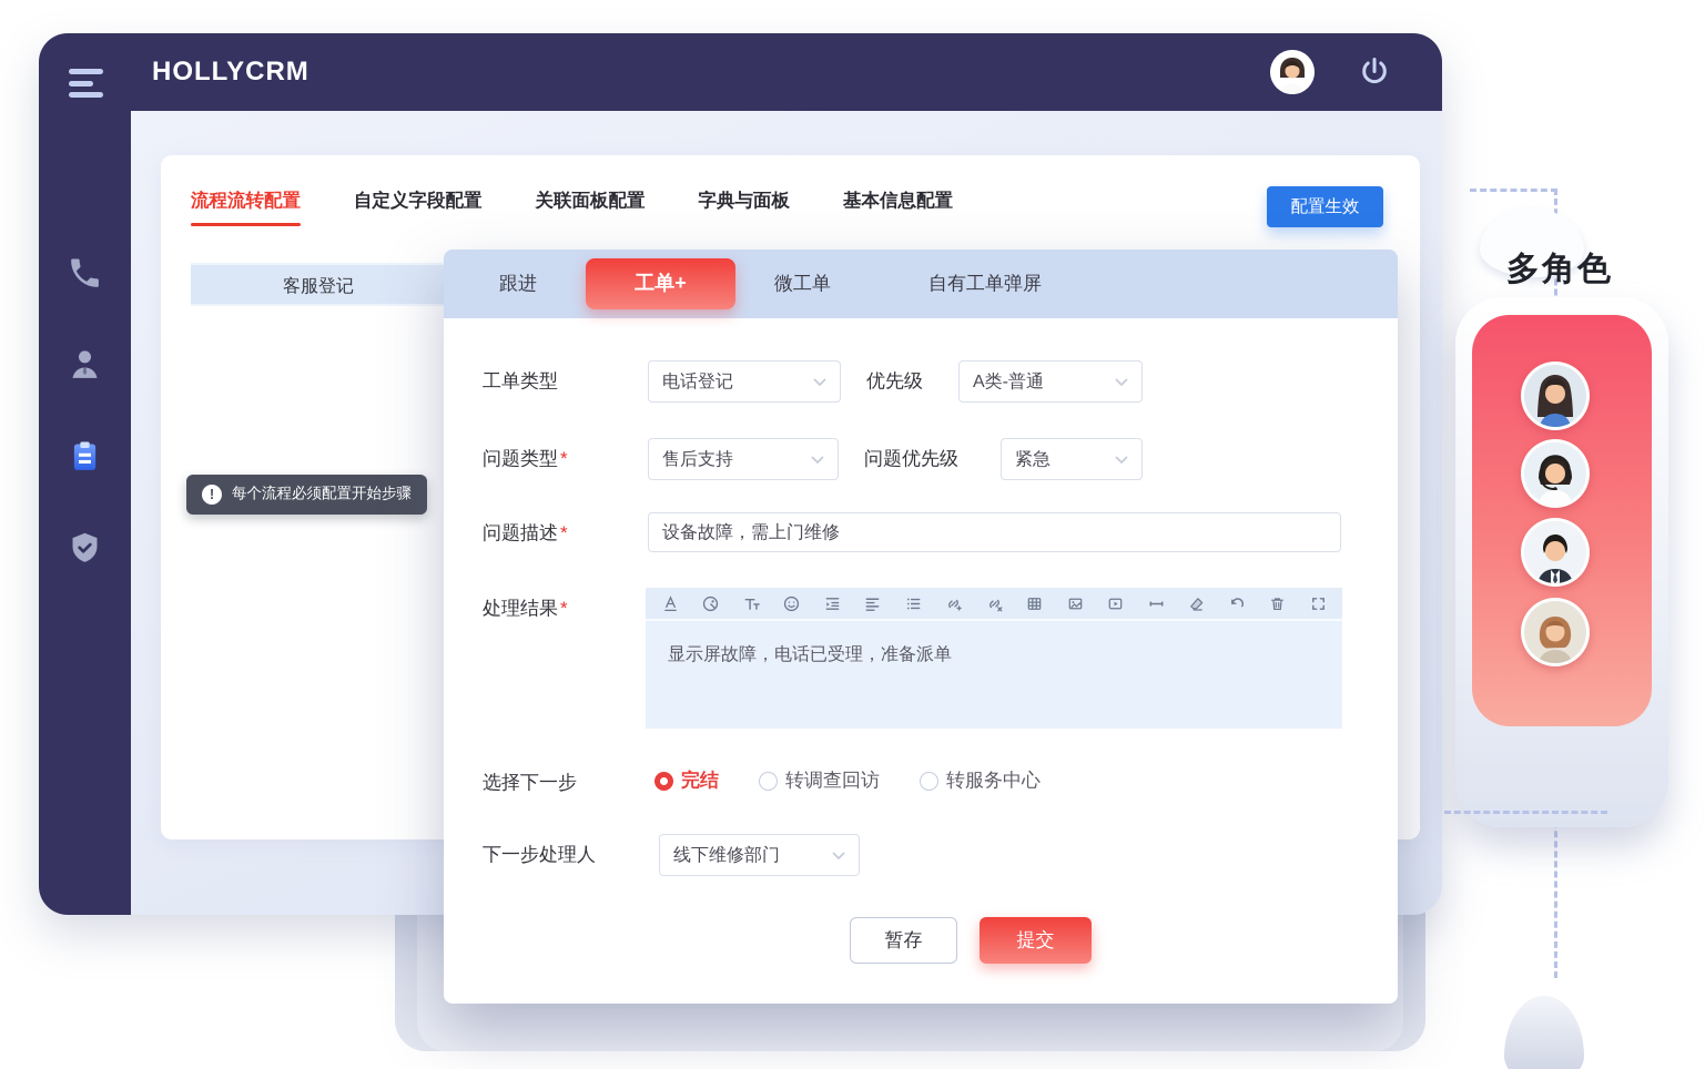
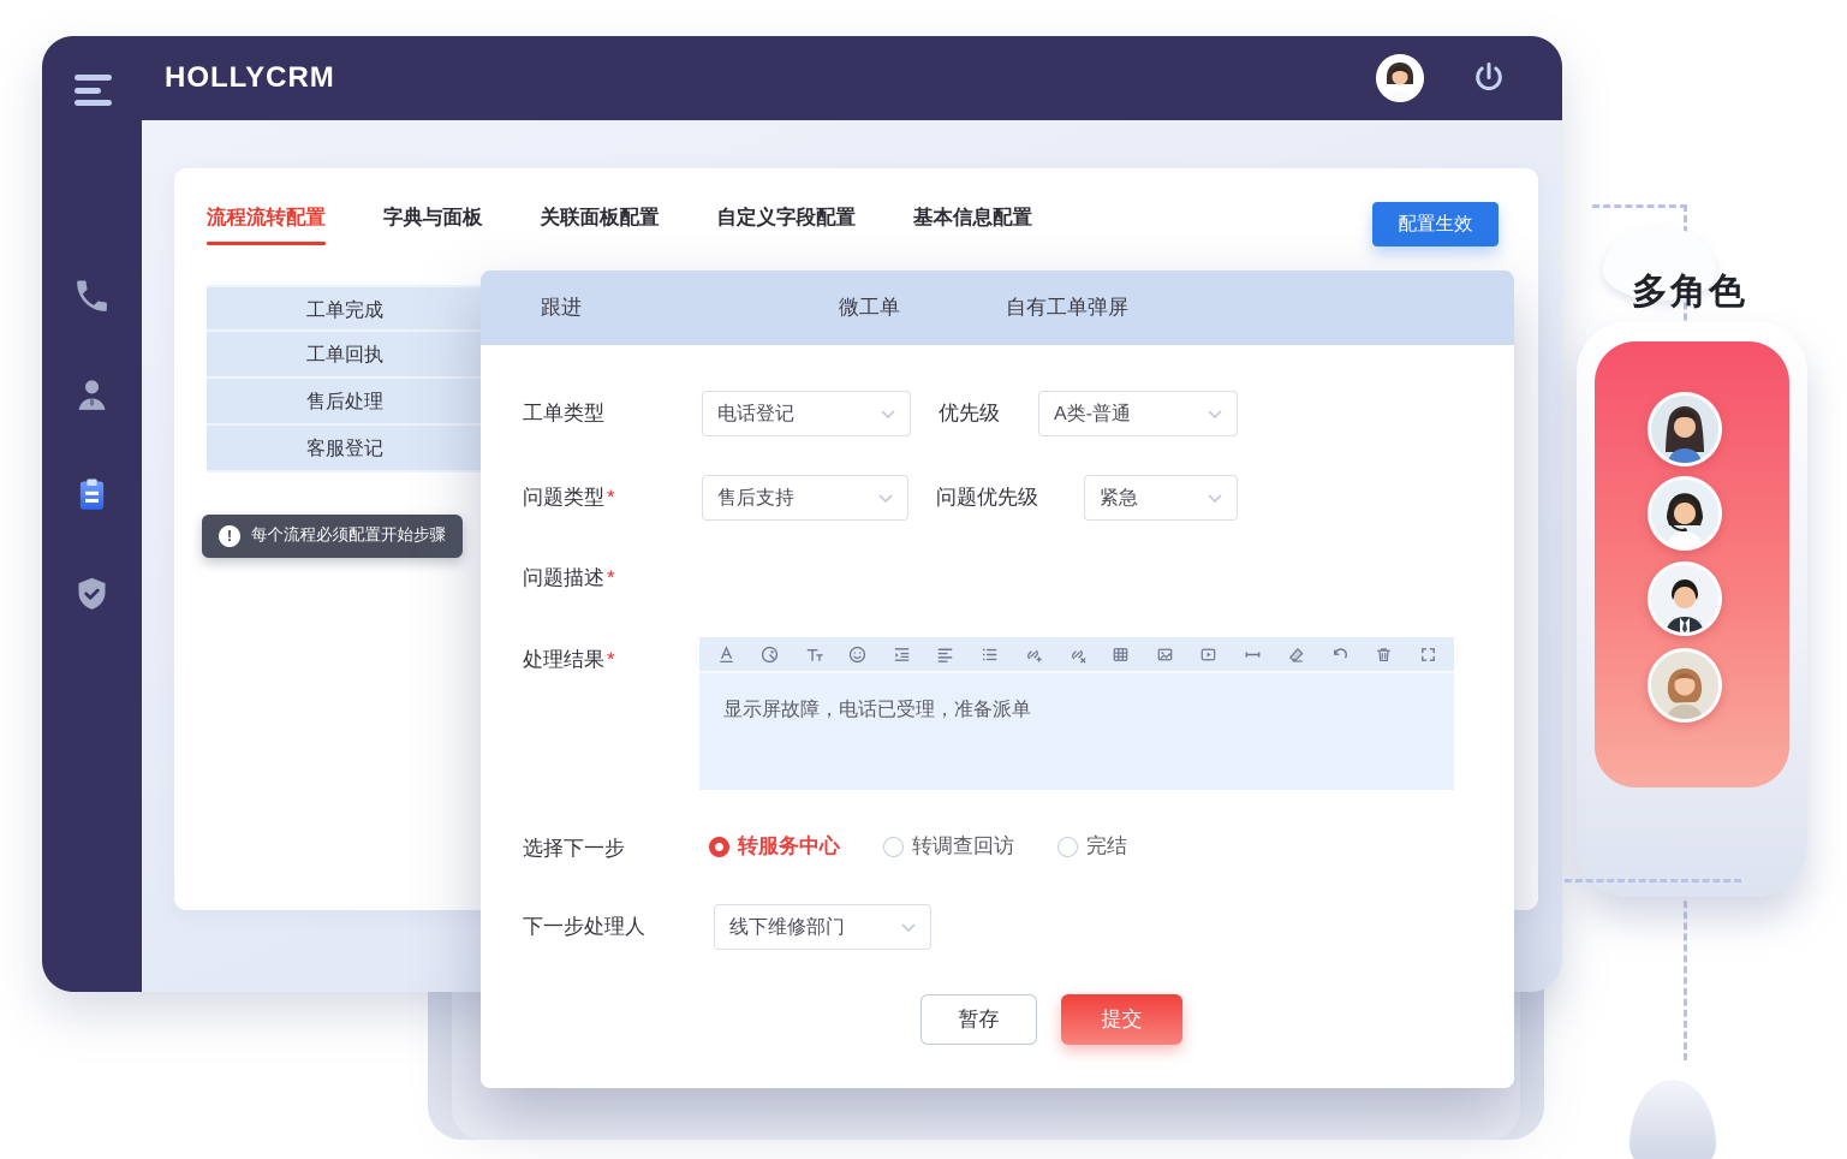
  HOLLYCRM
  流程流转配置
- 自定义字段配置
+ 字典与面板
  关联面板配置
- 字典与面板
+ 自定义字段配置
  基本信息配置
  配置生效
+ 工单完成
+ 工单回执
+ 售后处理
  客服登记
  !
  每个流程必须配置开始步骤
  跟进
- 工单+
  微工单
  自有工单弹屏
  工单类型
  电话登记
  优先级
  A类-普通
  问题类型*
  售后支持
  问题优先级
  紧急
  问题描述*
- 设备故障，需上门维修
  处理结果*
  显示屏故障，电话已受理，准备派单
  选择下一步
- 完结
+ 转服务中心
  转调查回访
- 转服务中心
+ 完结
  下一步处理人
  线下维修部门
  暂存
  提交
  多角色
